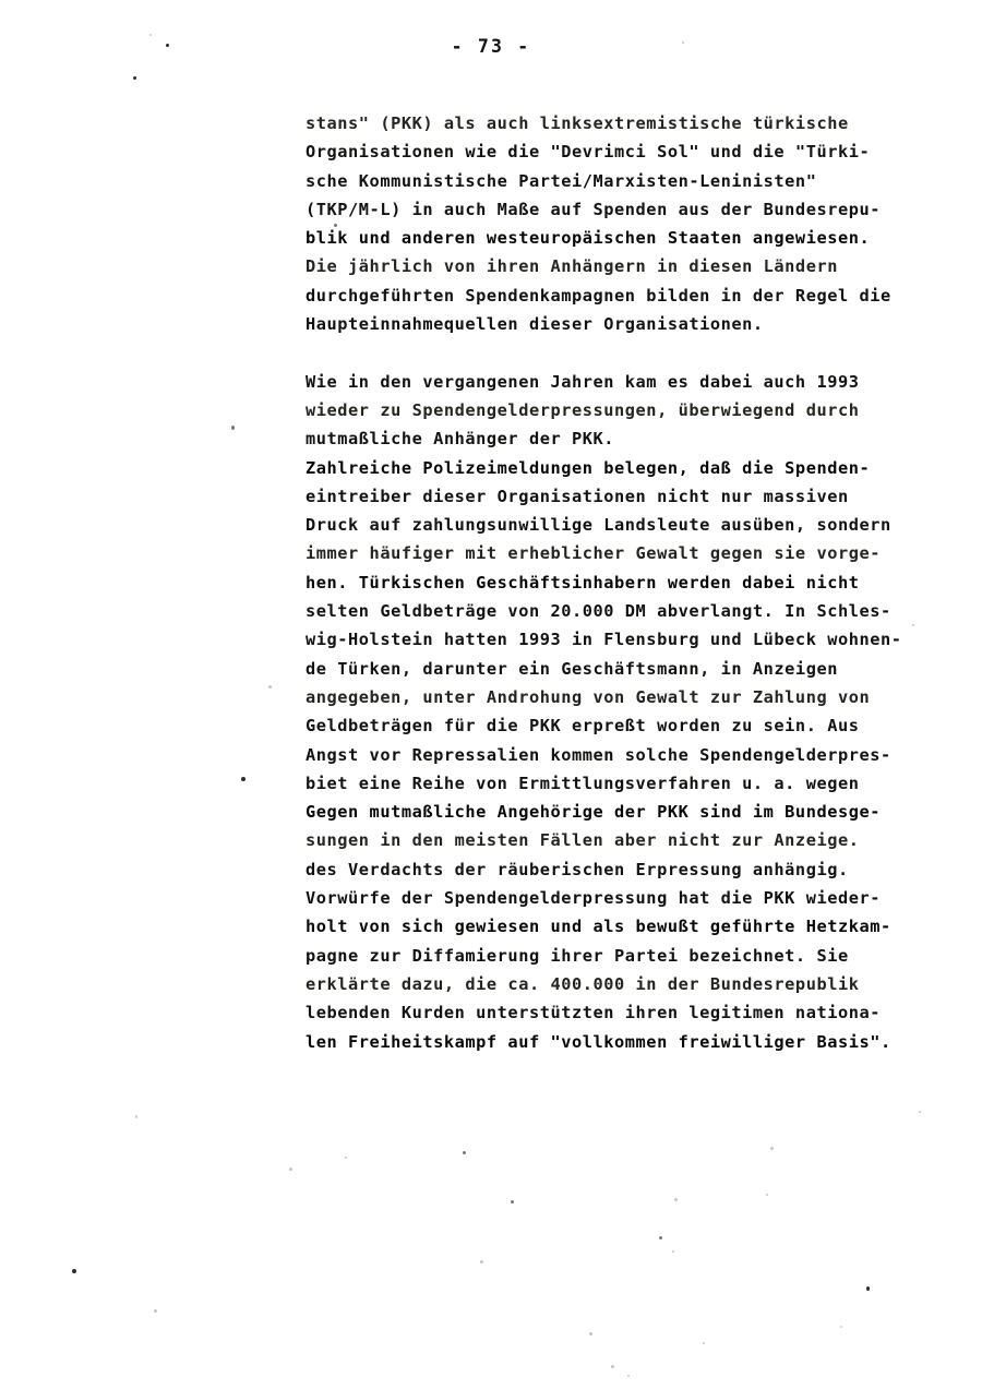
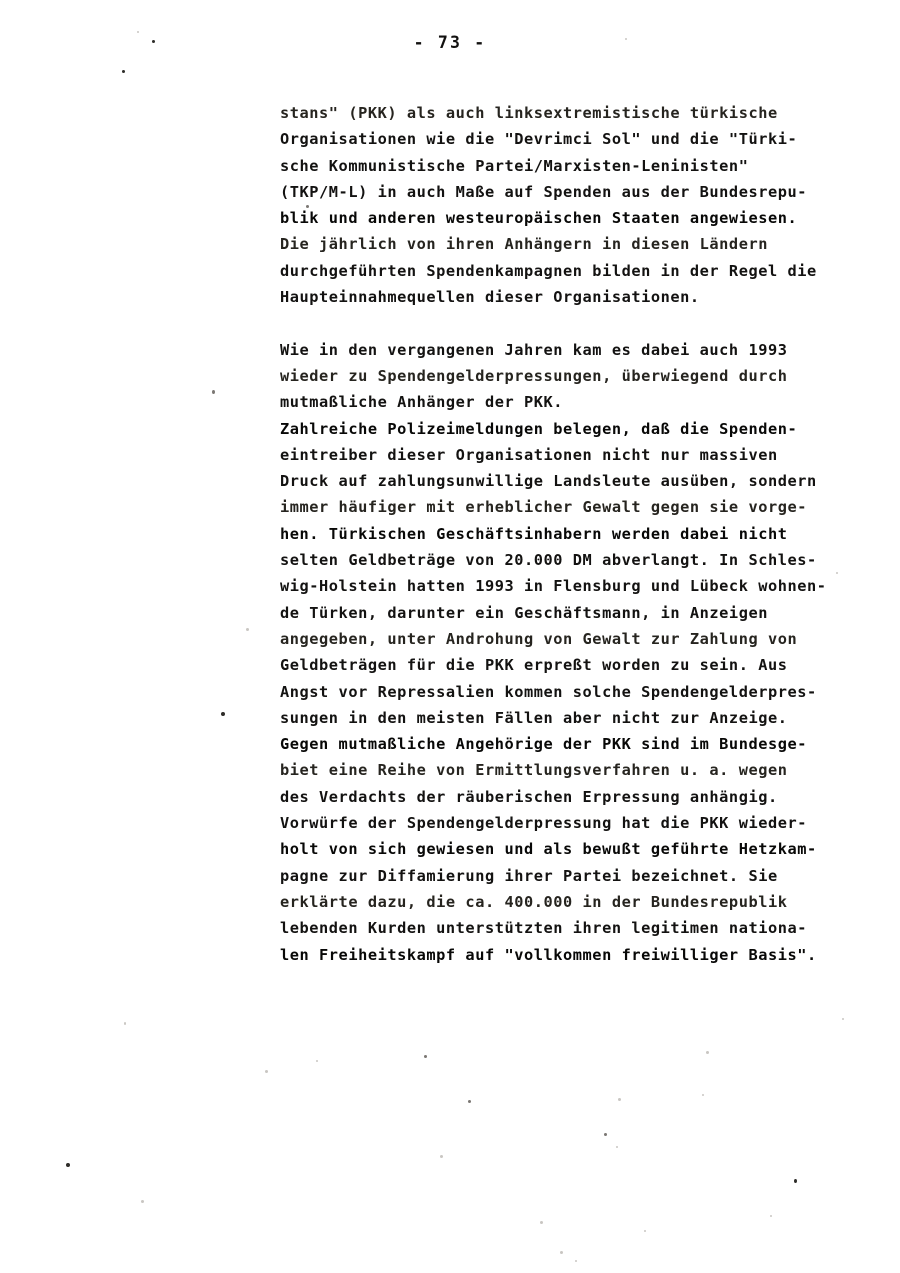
  - 73 -
  stans" (PKK) als auch linksextremistische türkische
  Organisationen wie die "Devrimci Sol" und die "Türki-
  sche Kommunistische Partei/Marxisten-Leninisten"
  (TKP/M-L) in auch Maße auf Spenden aus der Bundesrepu-
  blik und anderen westeuropäischen Staaten angewiesen.
  Die jährlich von ihren Anhängern in diesen Ländern
  durchgeführten Spendenkampagnen bilden in der Regel die
  Haupteinnahmequellen dieser Organisationen.
  Wie in den vergangenen Jahren kam es dabei auch 1993
  wieder zu Spendengelderpressungen, überwiegend durch
  mutmaßliche Anhänger der PKK.
  Zahlreiche Polizeimeldungen belegen, daß die Spenden-
  eintreiber dieser Organisationen nicht nur massiven
  Druck auf zahlungsunwillige Landsleute ausüben, sondern
  immer häufiger mit erheblicher Gewalt gegen sie vorge-
  hen. Türkischen Geschäftsinhabern werden dabei nicht
  selten Geldbeträge von 20.000 DM abverlangt. In Schles-
  wig-Holstein hatten 1993 in Flensburg und Lübeck wohnen-
  de Türken, darunter ein Geschäftsmann, in Anzeigen
  angegeben, unter Androhung von Gewalt zur Zahlung von
  Geldbeträgen für die PKK erpreßt worden zu sein. Aus
  Angst vor Repressalien kommen solche Spendengelderpres-
- biet eine Reihe von Ermittlungsverfahren u. a. wegen
+ sungen in den meisten Fällen aber nicht zur Anzeige.
  Gegen mutmaßliche Angehörige der PKK sind im Bundesge-
- sungen in den meisten Fällen aber nicht zur Anzeige.
+ biet eine Reihe von Ermittlungsverfahren u. a. wegen
  des Verdachts der räuberischen Erpressung anhängig.
  Vorwürfe der Spendengelderpressung hat die PKK wieder-
  holt von sich gewiesen und als bewußt geführte Hetzkam-
  pagne zur Diffamierung ihrer Partei bezeichnet. Sie
  erklärte dazu, die ca. 400.000 in der Bundesrepublik
  lebenden Kurden unterstützten ihren legitimen nationa-
  len Freiheitskampf auf "vollkommen freiwilliger Basis".
